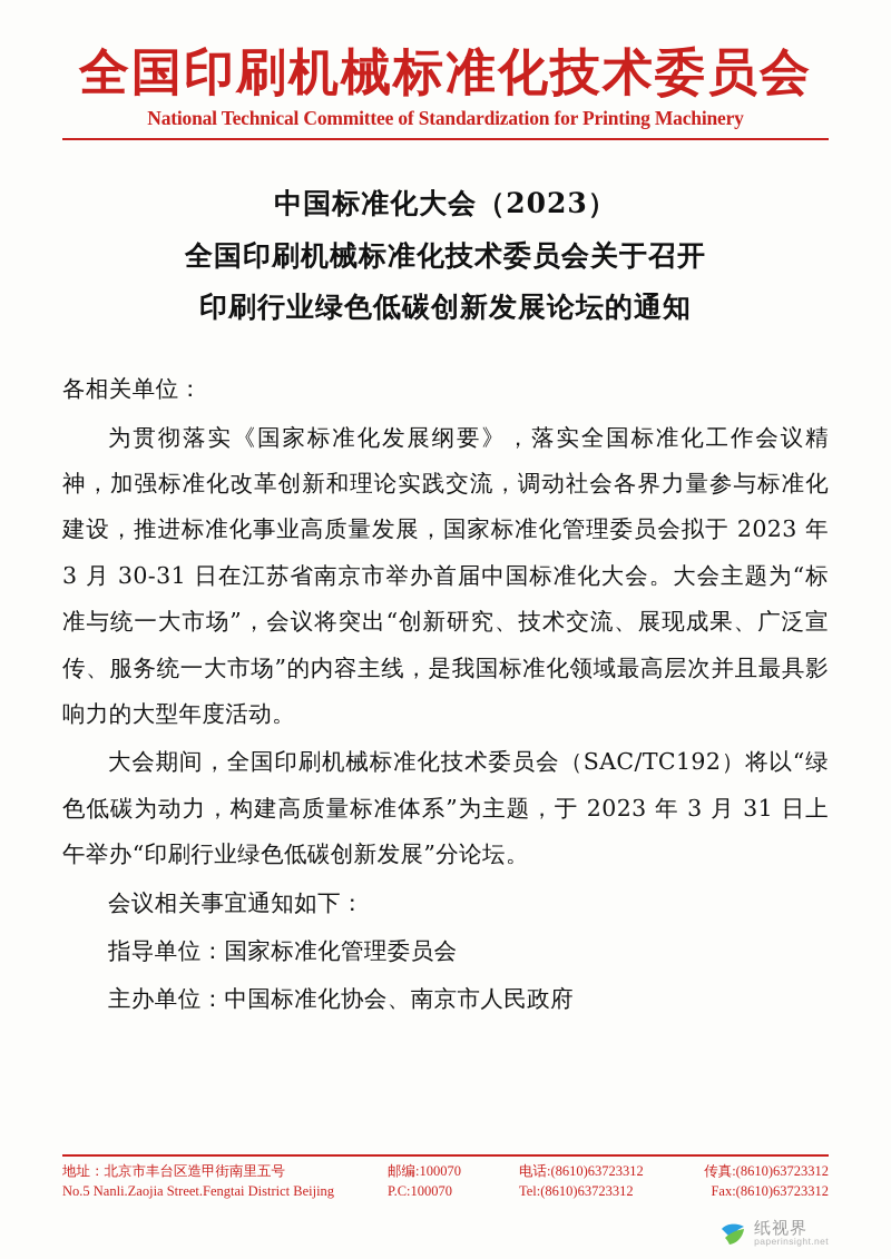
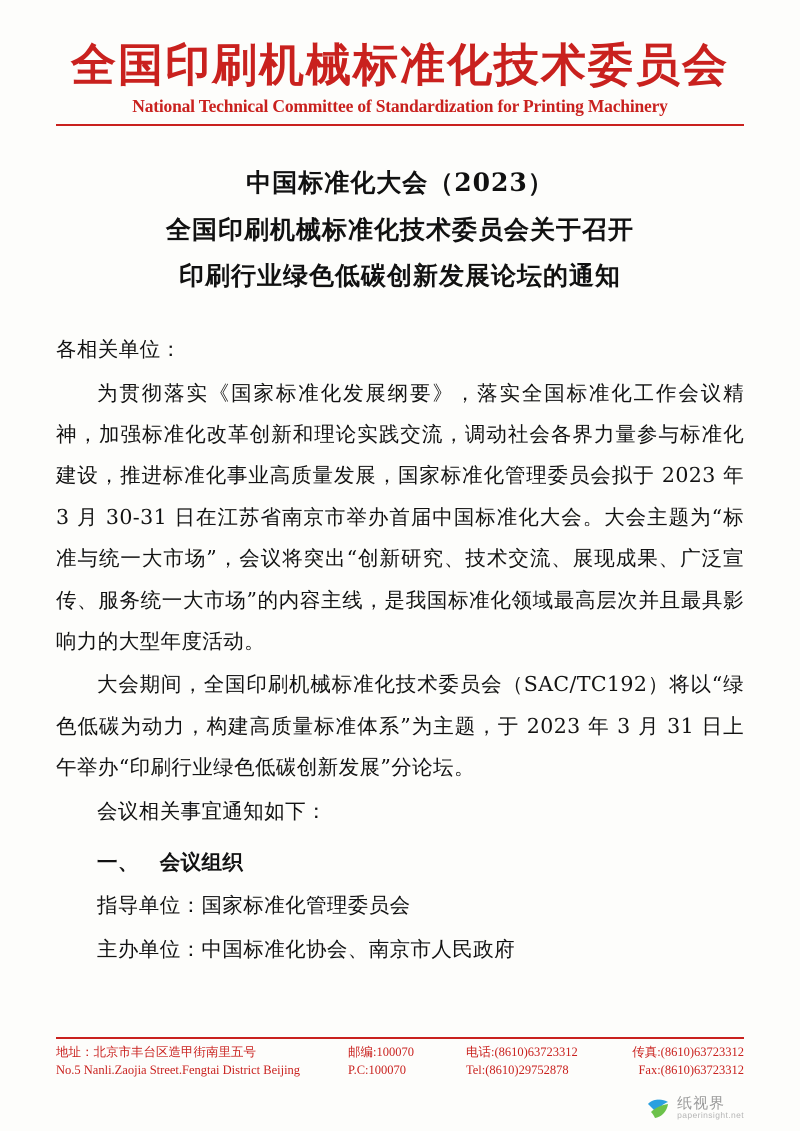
  全国印刷机械标准化技术委员会
  National Technical Committee of Standardization for Printing Machinery
  中国标准化大会（2023）
  全国印刷机械标准化技术委员会关于召开
  印刷行业绿色低碳创新发展论坛的通知
  各相关单位：
  为贯彻落实《国家标准化发展纲要》，落实全国标准化工作会议精神，加强标准化改革创新和理论实践交流，调动社会各界力量参与标准化建设，推进标准化事业高质量发展，国家标准化管理委员会拟于 2023 年 3 月 30-31 日在江苏省南京市举办首届中国标准化大会。大会主题为“标准与统一大市场”，会议将突出“创新研究、技术交流、展现成果、广泛宣传、服务统一大市场”的内容主线，是我国标准化领域最高层次并且最具影响力的大型年度活动。
  大会期间，全国印刷机械标准化技术委员会（SAC/TC192）将以“绿色低碳为动力，构建高质量标准体系”为主题，于 2023 年 3 月 31 日上午举办“印刷行业绿色低碳创新发展”分论坛。
  会议相关事宜通知如下：
+ 一、 会议组织
  指导单位：国家标准化管理委员会
  主办单位：中国标准化协会、南京市人民政府
  地址：北京市丰台区造甲街南里五号
  No.5 Nanli.Zaojia Street.Fengtai District Beijing
  邮编:100070
  P.C:100070
  电话:(8610)63723312
- Tel:(8610)63723312
+ Tel:(8610)29752878
  传真:(8610)63723312
  Fax:(8610)63723312
  纸视界
  paperinsight.net
